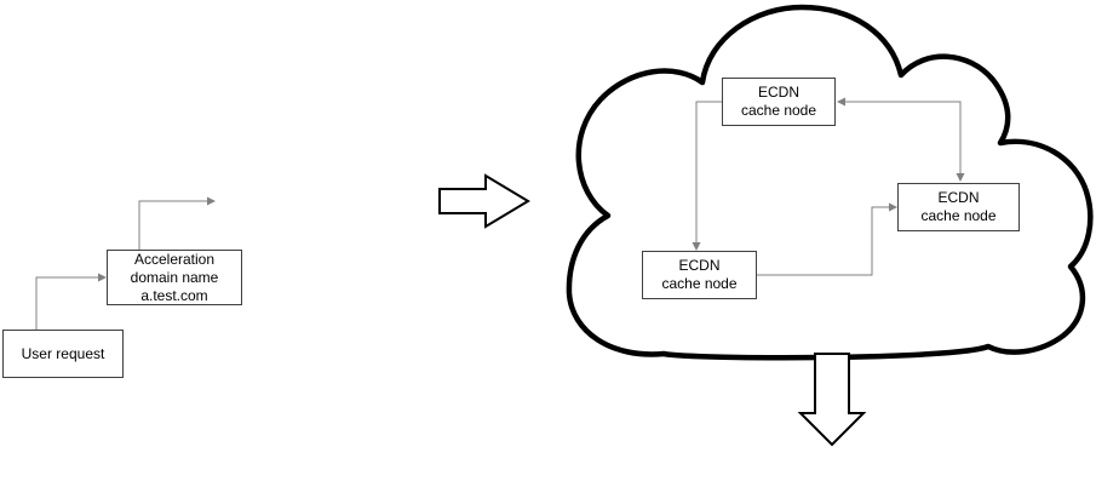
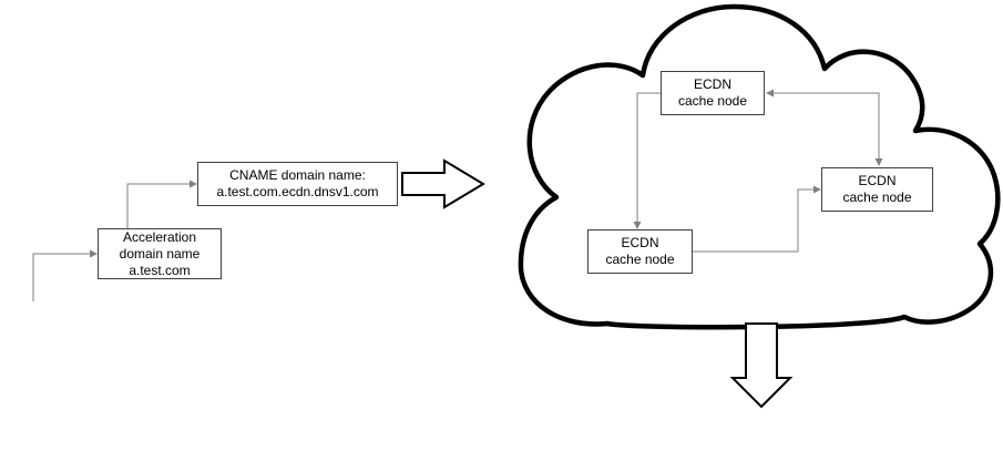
- User request
  Acceleration
  domain name
  a.test.com
+ CNAME domain name:
+ a.test.com.ecdn.dnsv1.com
  ECDN
  cache node
  ECDN
  cache node
  ECDN
  cache node
